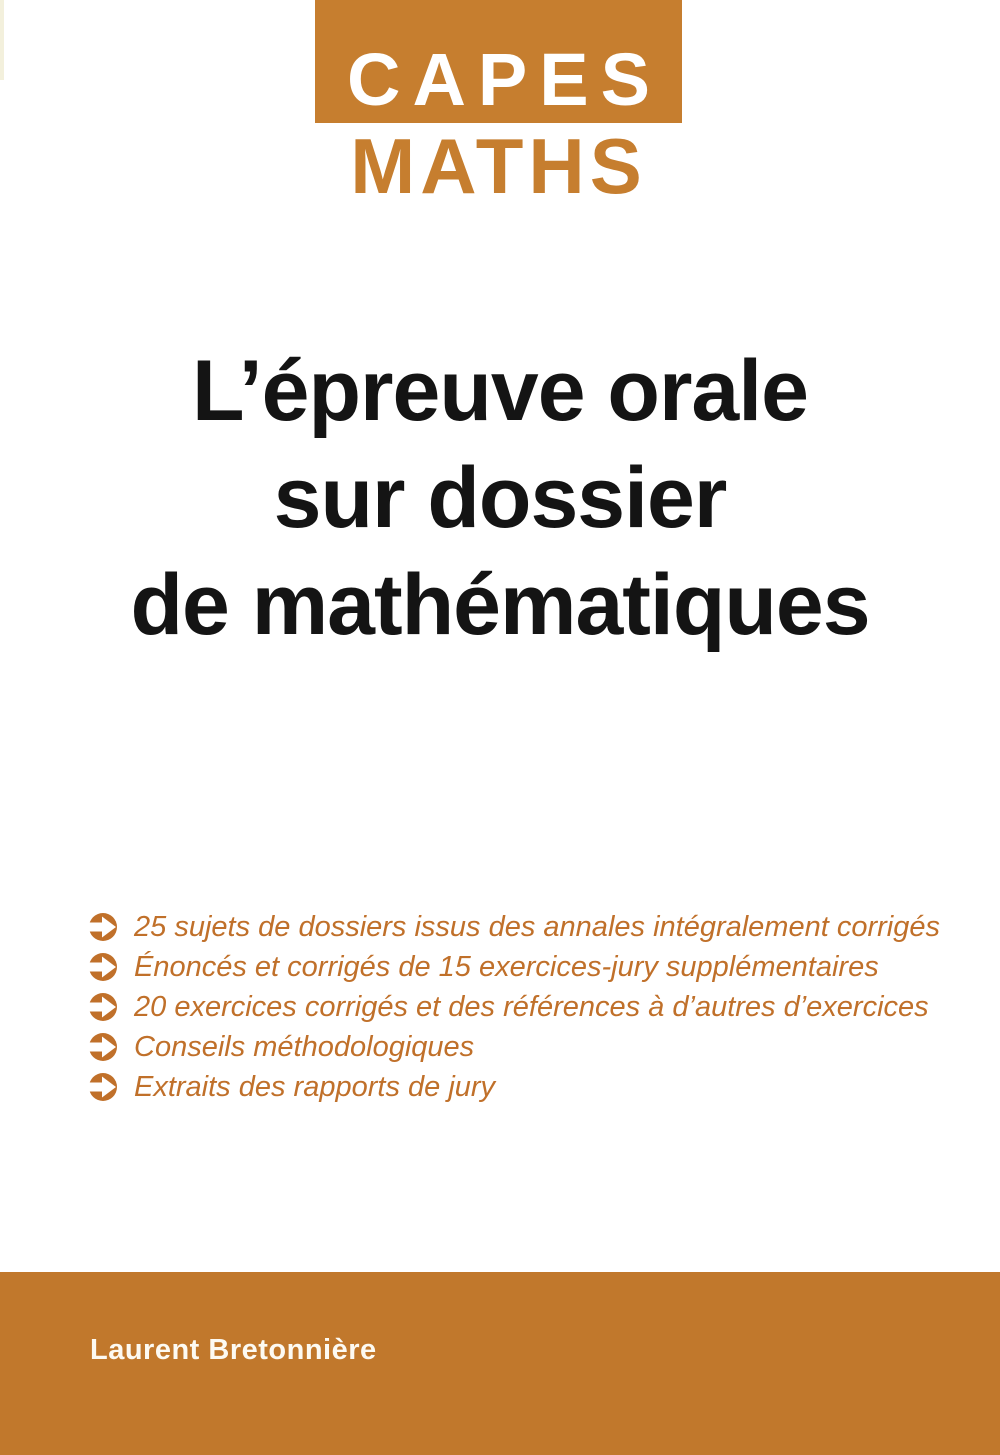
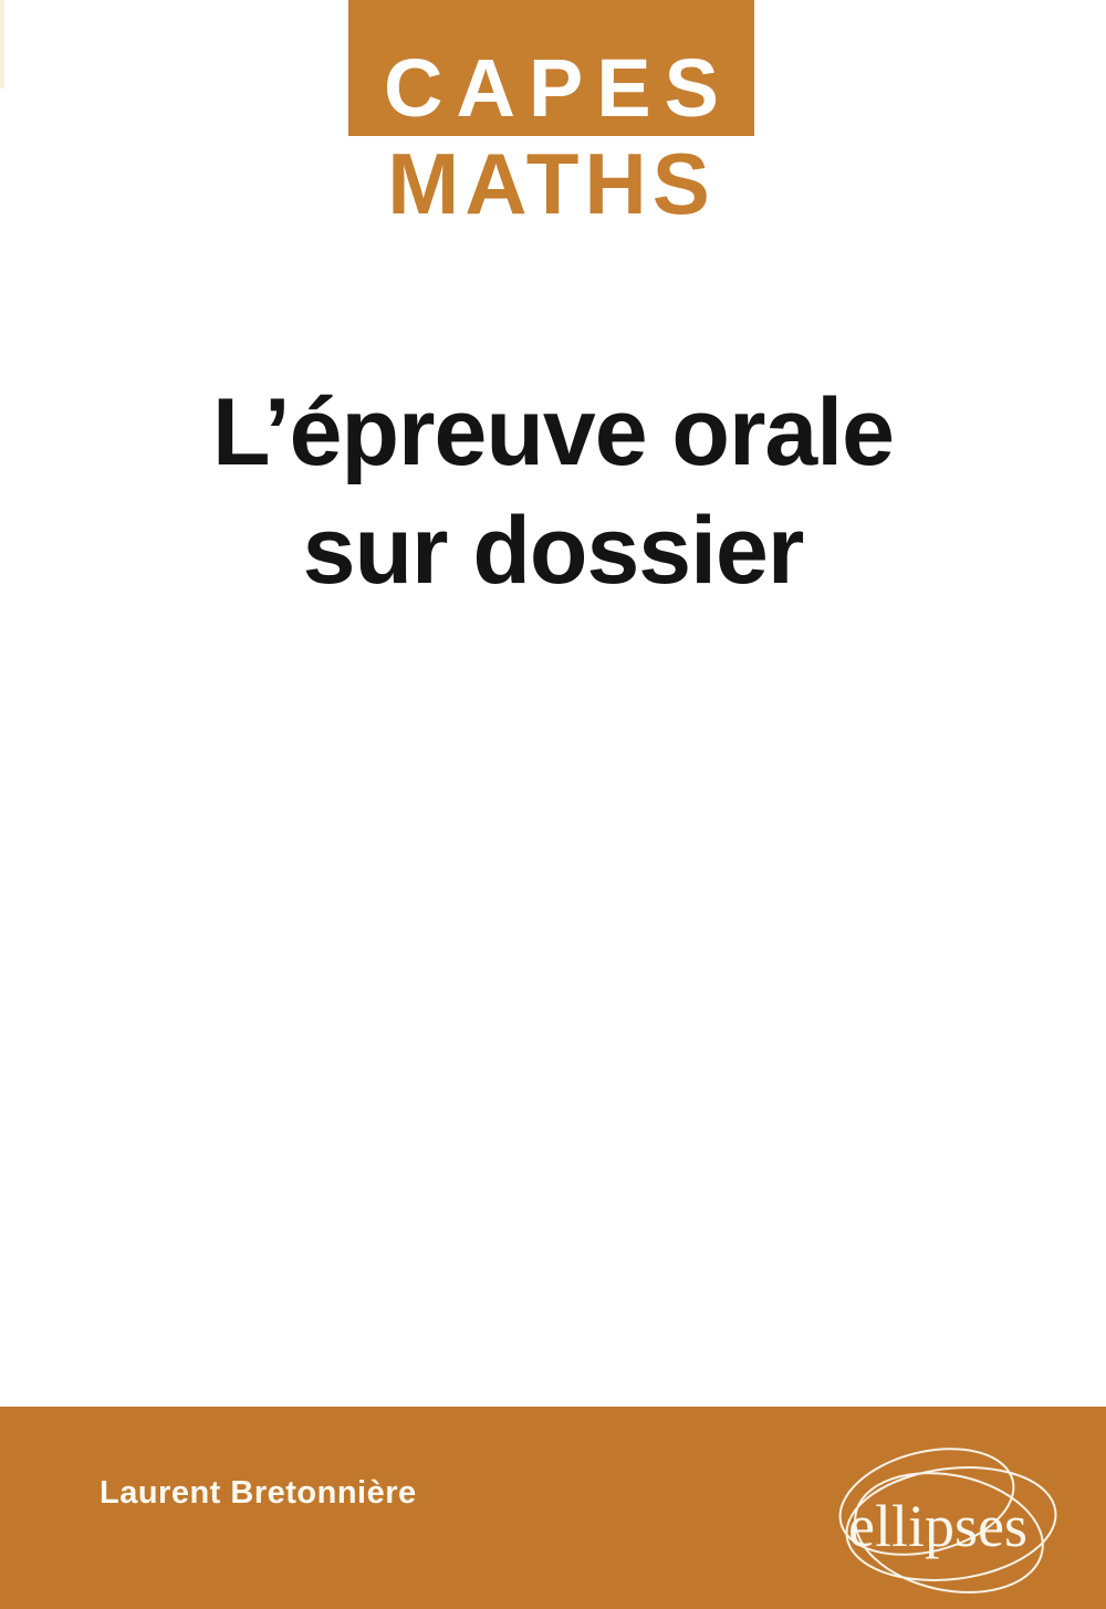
  CAPES
  MATHS
  L’épreuve orale
  sur dossier
- de mathématiques
- 25 sujets de dossiers issus des annales intégralement corrigés
- Énoncés et corrigés de 15 exercices-jury supplémentaires
- 20 exercices corrigés et des références à d’autres d’exercices
- Conseils méthodologiques
- Extraits des rapports de jury
  Laurent Bretonnière
+ ellipses
